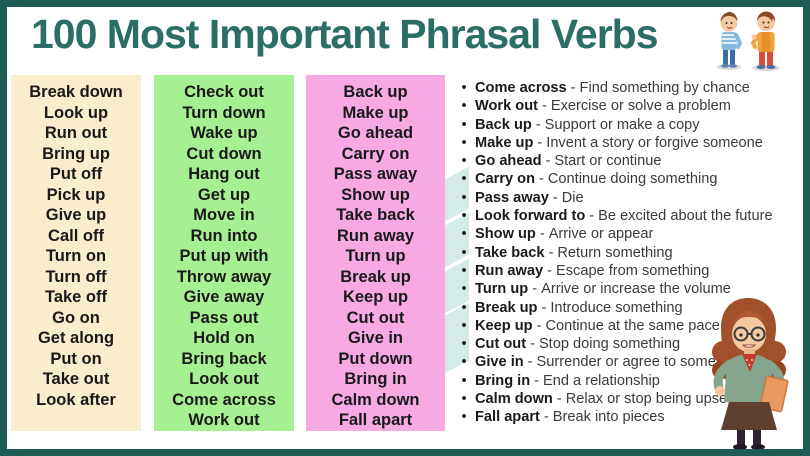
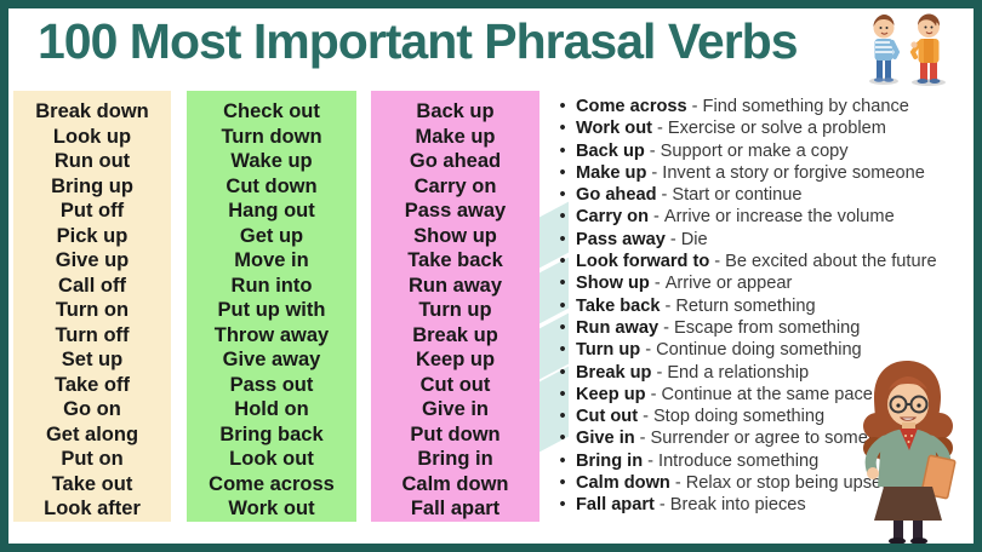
  100 Most Important Phrasal Verbs
  Break down
  Look up
  Run out
  Bring up
  Put off
  Pick up
  Give up
  Call off
  Turn on
  Turn off
+ Set up
  Take off
  Go on
  Get along
  Put on
  Take out
  Look after
  Check out
  Turn down
  Wake up
  Cut down
  Hang out
  Get up
  Move in
  Run into
  Put up with
  Throw away
  Give away
  Pass out
  Hold on
  Bring back
  Look out
  Come across
  Work out
  Back up
  Make up
  Go ahead
  Carry on
  Pass away
  Show up
  Take back
  Run away
  Turn up
  Break up
  Keep up
  Cut out
  Give in
  Put down
  Bring in
  Calm down
  Fall apart
  • Come across - Find something by chance
  • Work out - Exercise or solve a problem
  • Back up - Support or make a copy
  • Make up - Invent a story or forgive someone
  • Go ahead - Start or continue
- • Carry on - Continue doing something
+ • Carry on - Arrive or increase the volume
  • Pass away - Die
  • Look forward to - Be excited about the future
  • Show up - Arrive or appear
  • Take back - Return something
  • Run away - Escape from something
- • Turn up - Arrive or increase the volume
+ • Turn up - Continue doing something
- • Break up - Introduce something
+ • Break up - End a relationship
  • Keep up - Continue at the same pace
  • Cut out - Stop doing something
  • Give in - Surrender or agree to some
- • Bring in - End a relationship
+ • Bring in - Introduce something
  • Calm down - Relax or stop being upse
  • Fall apart - Break into pieces
